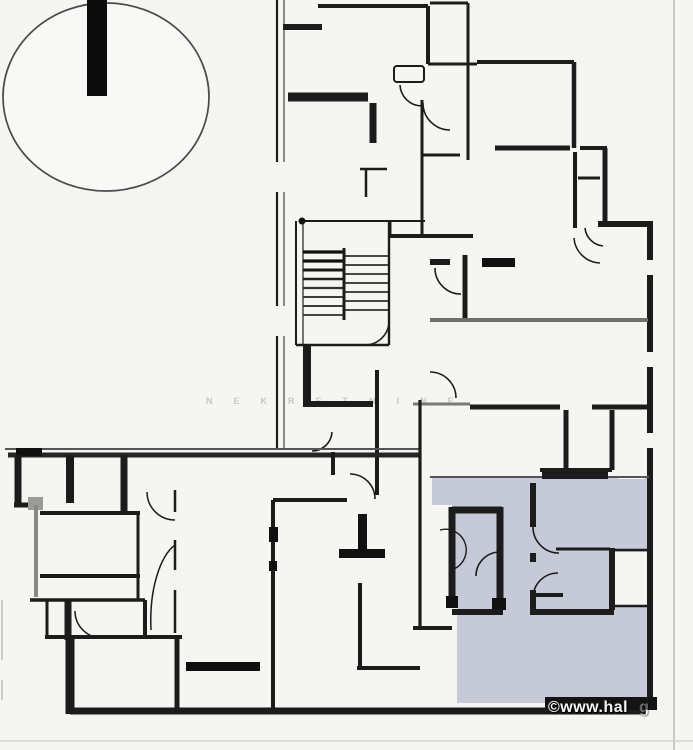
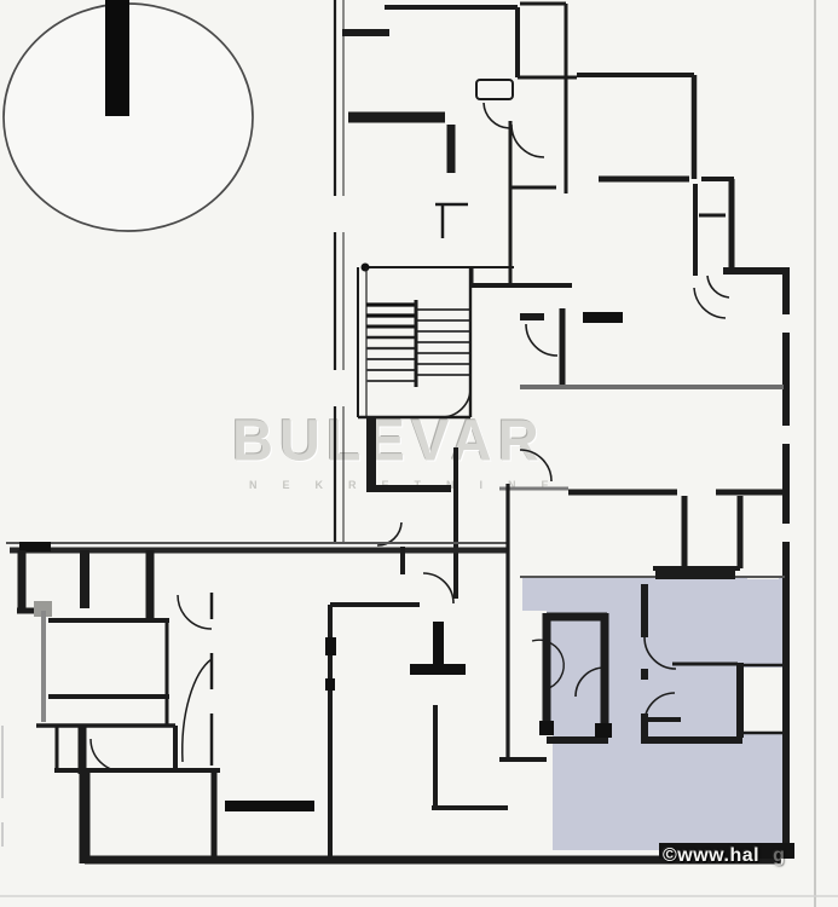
+ BULEVAR
  NEKRNINE
  ©www.hal g
